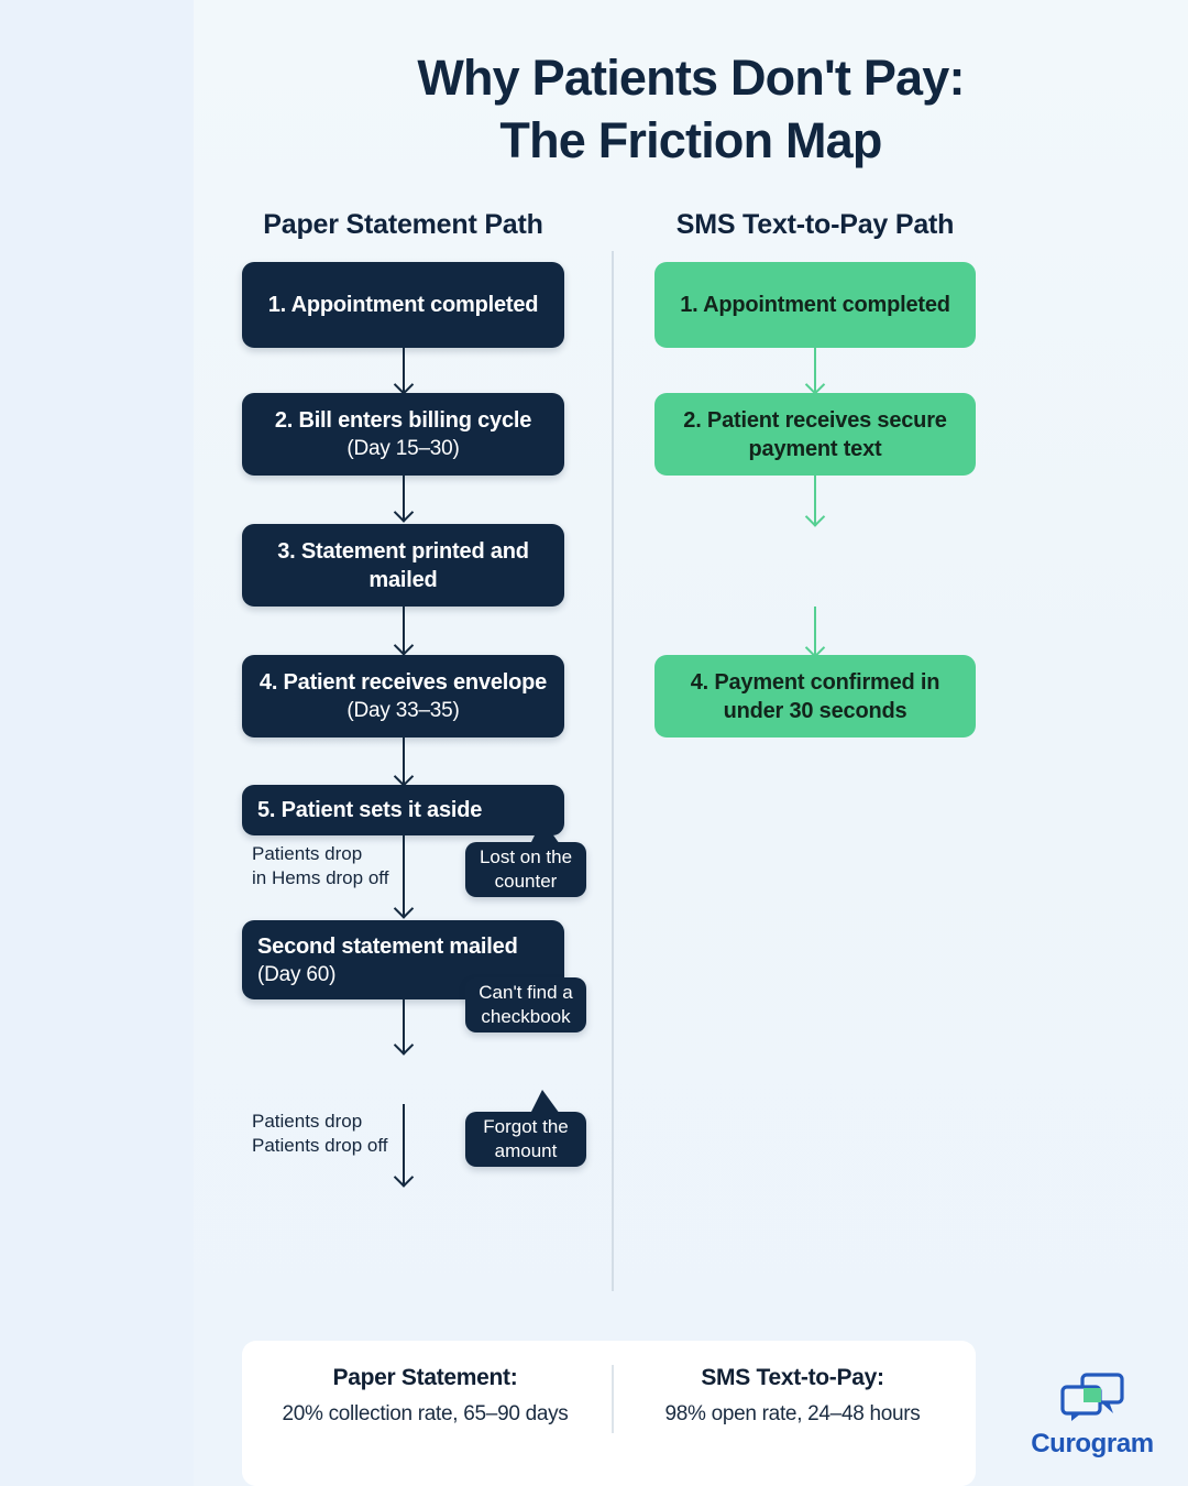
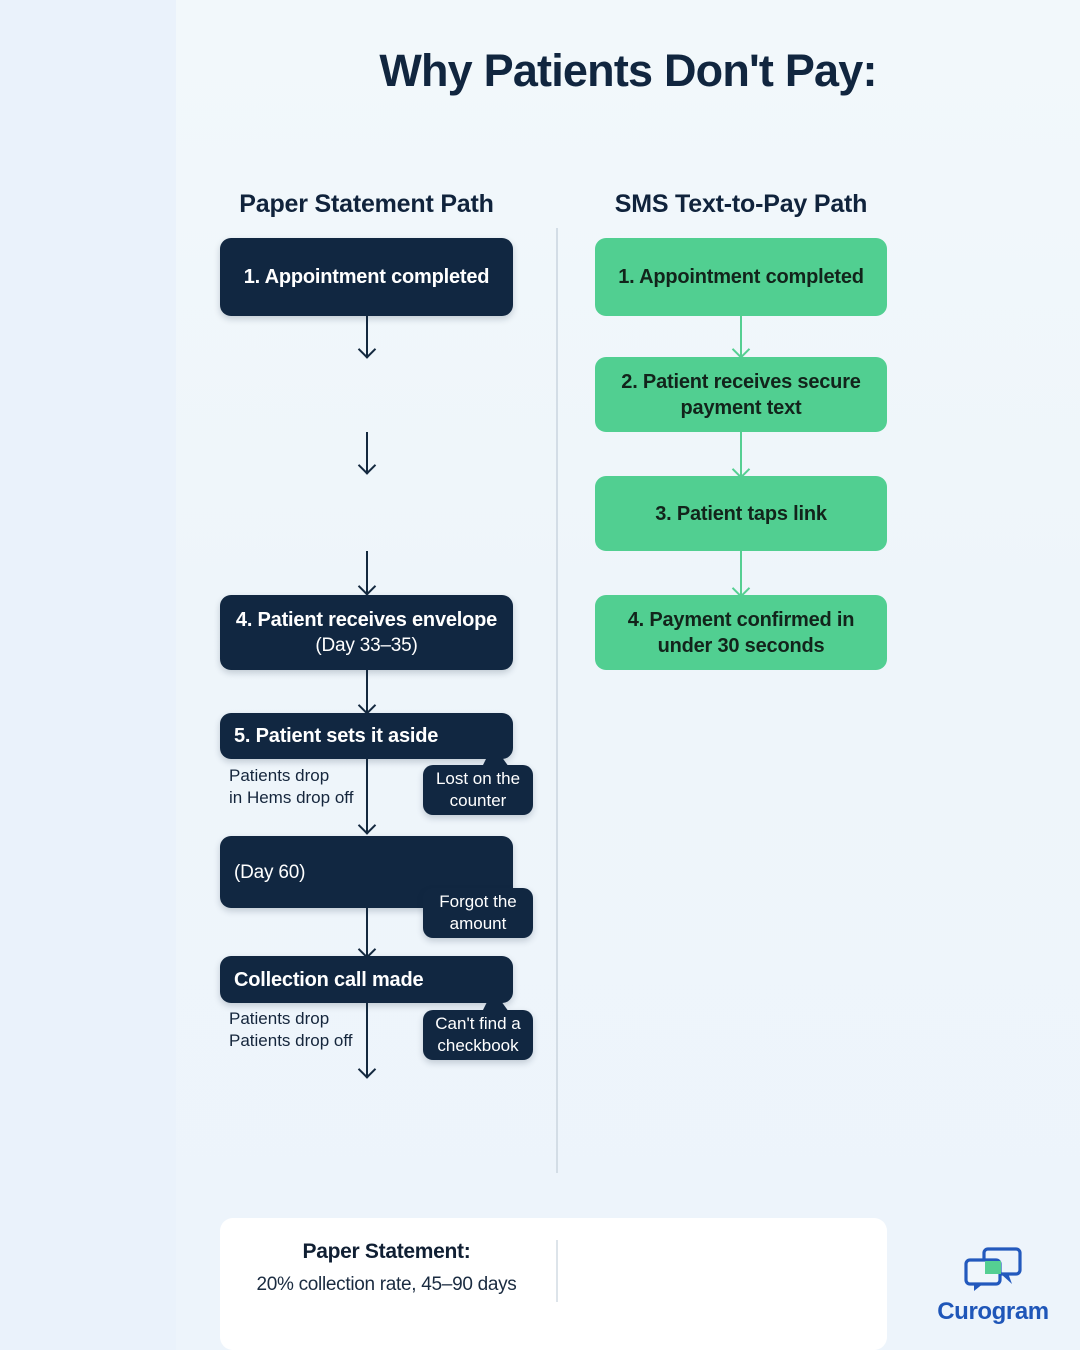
  Why Patients Don't Pay:
- The Friction Map
  Paper Statement Path
  SMS Text-to-Pay Path
  1. Appointment completed
- 2. Bill enters billing cycle
- (Day 15–30)
- 3. Statement printed and mailed
  4. Patient receives envelope
  (Day 33–35)
  5. Patient sets it aside
  Patients drop
  in Hems drop off
  Lost on the counter
- Second statement mailed
  (Day 60)
- Can't find a checkbook
+ Forgot the amount
+ Collection call made
  Patients drop
  Patients drop off
- Forgot the amount
+ Can't find a checkbook
  1. Appointment completed
  2. Patient receives secure payment text
+ 3. Patient taps link
  4. Payment confirmed in under 30 seconds
  Paper Statement:
- 20% collection rate, 65–90 days
+ 20% collection rate, 45–90 days
- SMS Text-to-Pay:
- 98% open rate, 24–48 hours
  Curogram
